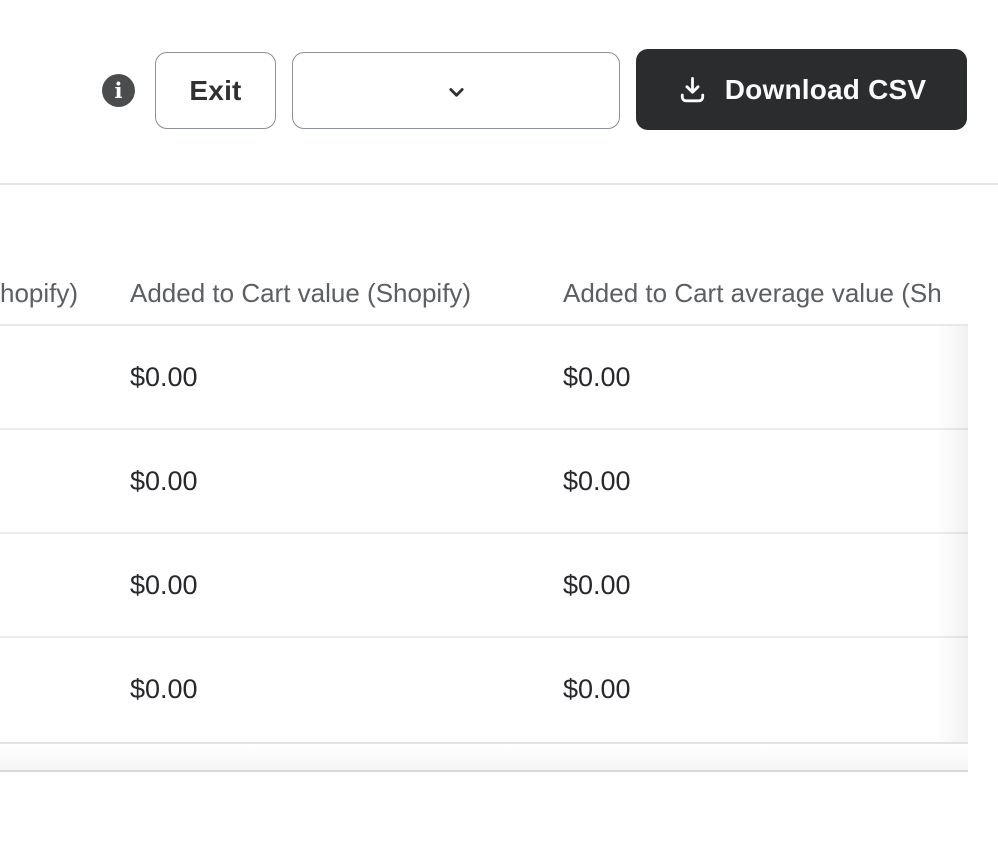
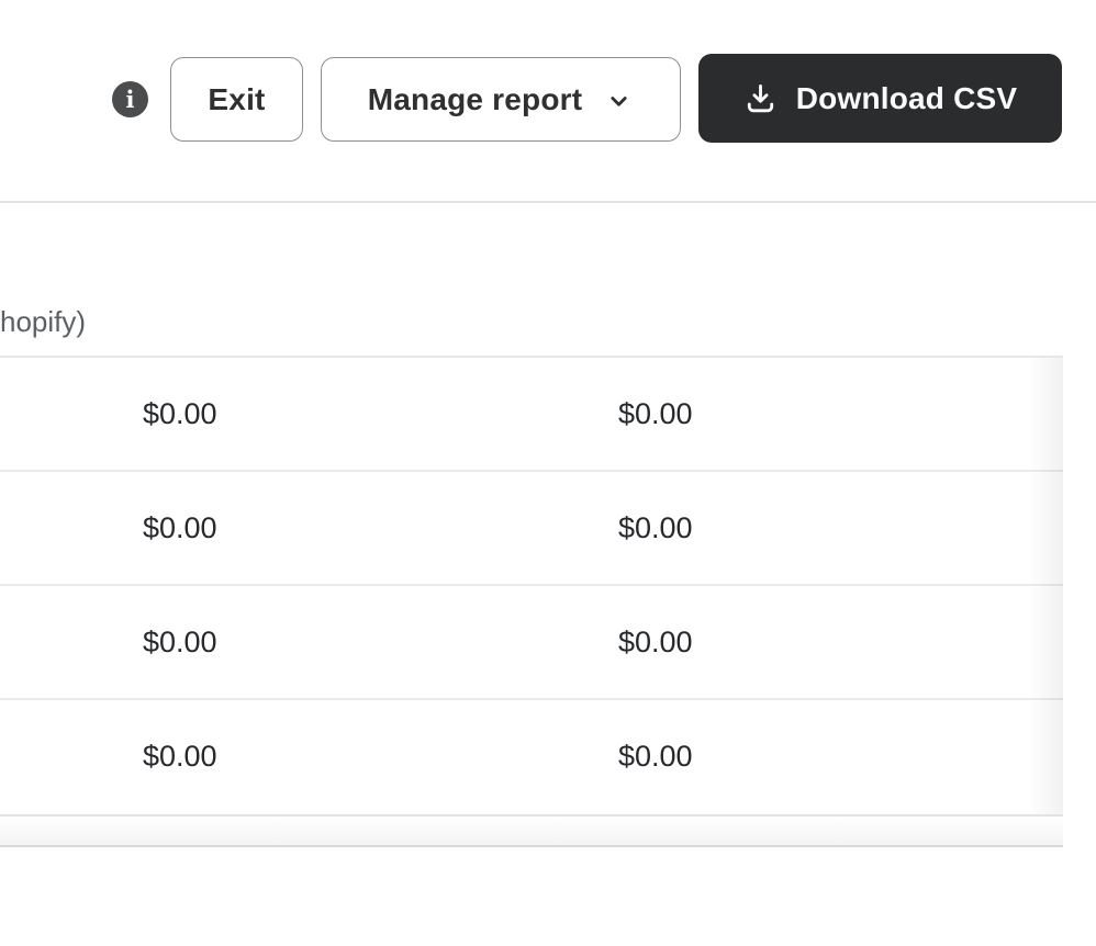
  i
  Exit
+ Manage report
  Download CSV
  hopify)
- Added to Cart value (Shopify)
- Added to Cart average value (Sh
  $0.00
  $0.00
  $0.00
  $0.00
  $0.00
  $0.00
  $0.00
  $0.00
